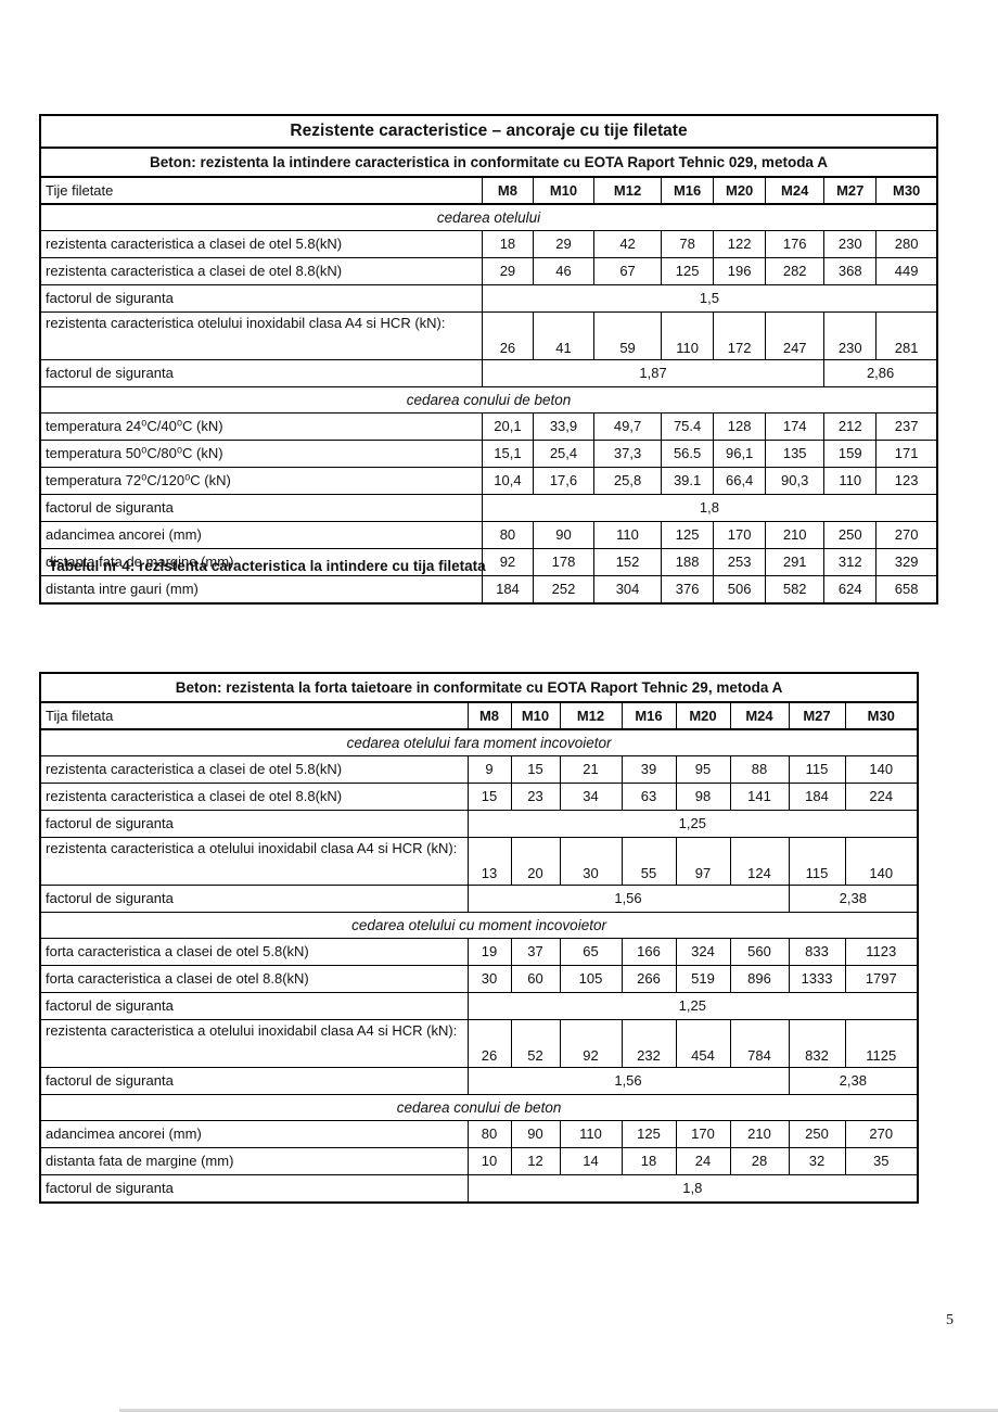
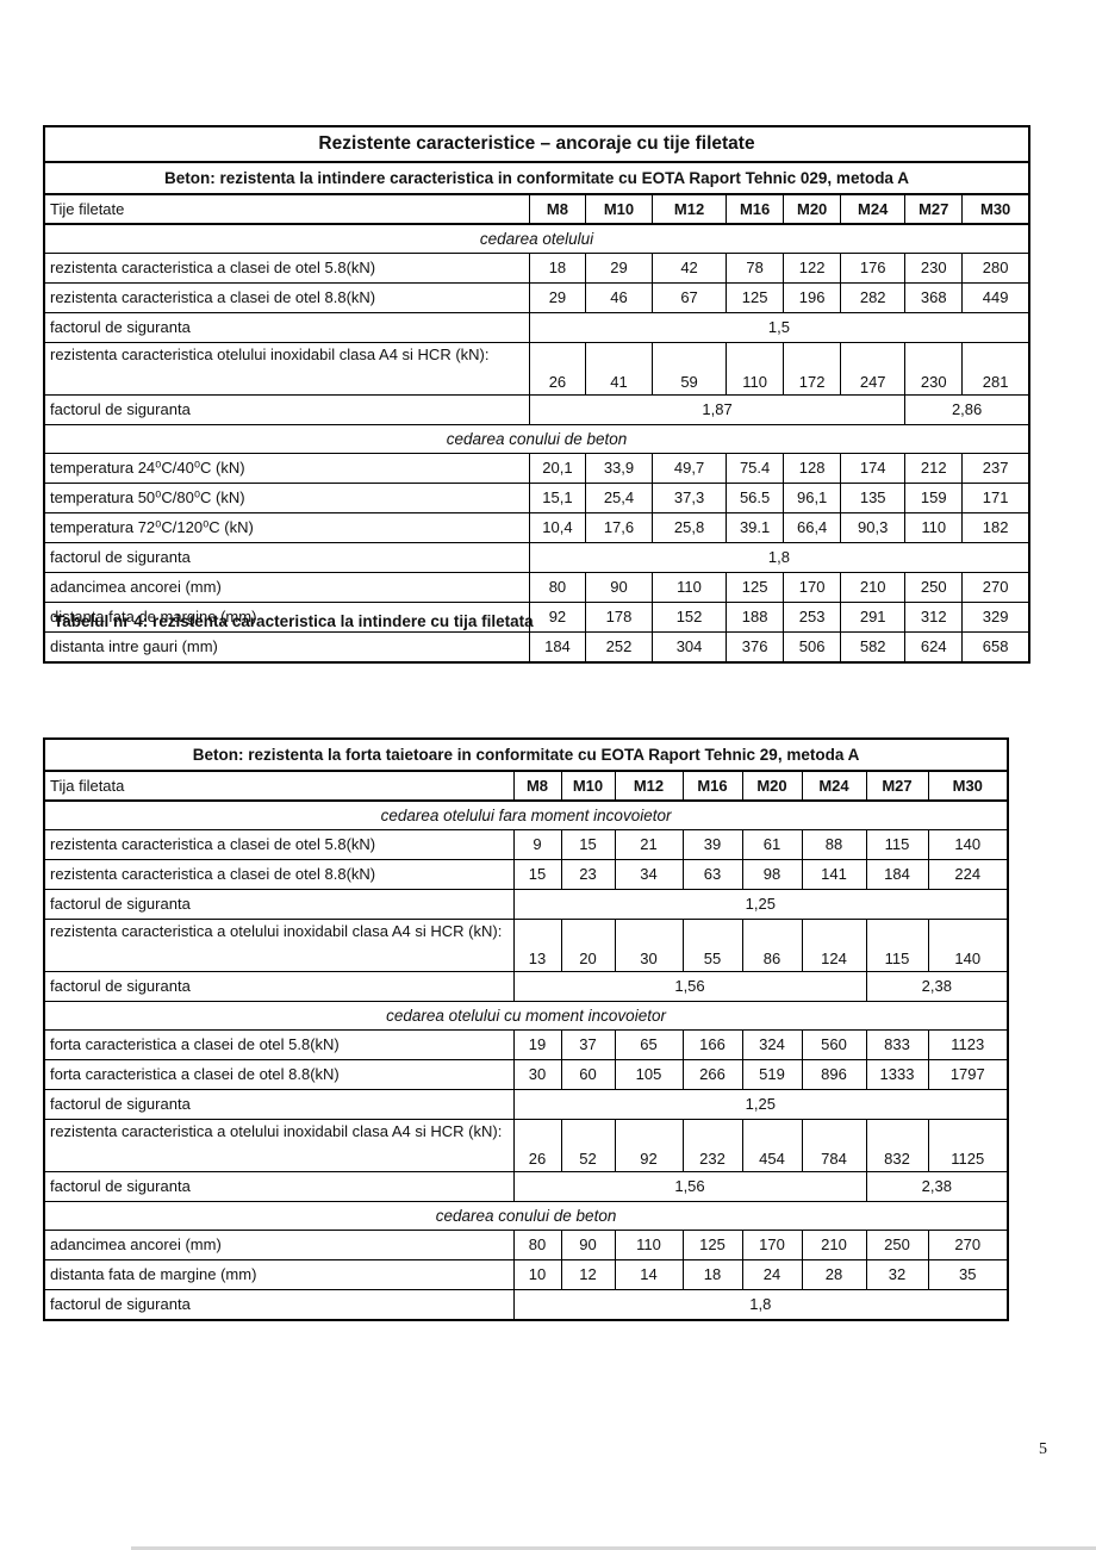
  Rezistente caracteristice – ancoraje cu tije filetate
  Beton: rezistenta la intindere caracteristica in conformitate cu EOTA Raport Tehnic 029, metoda A
  Tije filetate	M8	M10	M12	M16	M20	M24	M27	M30
  cedarea otelului
  rezistenta caracteristica a clasei de otel 5.8(kN)	18	29	42	78	122	176	230	280
  rezistenta caracteristica a clasei de otel 8.8(kN)	29	46	67	125	196	282	368	449
  factorul de siguranta	1,5
  rezistenta caracteristica otelului inoxidabil clasa A4 si HCR (kN):	26	41	59	110	172	247	230	281
  factorul de siguranta	1,87	2,86
  cedarea conului de beton
  temperatura 24⁰C/40⁰C (kN)	20,1	33,9	49,7	75.4	128	174	212	237
  temperatura 50⁰C/80⁰C (kN)	15,1	25,4	37,3	56.5	96,1	135	159	171
- temperatura 72⁰C/120⁰C (kN)	10,4	17,6	25,8	39.1	66,4	90,3	110	123
+ temperatura 72⁰C/120⁰C (kN)	10,4	17,6	25,8	39.1	66,4	90,3	110	182
  factorul de siguranta	1,8
  adancimea ancorei (mm)	80	90	110	125	170	210	250	270
  distanta fata de margine (mm)	92	178	152	188	253	291	312	329
  distanta intre gauri (mm)	184	252	304	376	506	582	624	658
  Tabelul nr 4: rezistenta caracteristica la intindere cu tija filetata
  Beton: rezistenta la forta taietoare in conformitate cu EOTA Raport Tehnic 29, metoda A
  Tija filetata	M8	M10	M12	M16	M20	M24	M27	M30
  cedarea otelului fara moment incovoietor
- rezistenta caracteristica a clasei de otel 5.8(kN)	9	15	21	39	95	88	115	140
+ rezistenta caracteristica a clasei de otel 5.8(kN)	9	15	21	39	61	88	115	140
  rezistenta caracteristica a clasei de otel 8.8(kN)	15	23	34	63	98	141	184	224
  factorul de siguranta	1,25
- rezistenta caracteristica a otelului inoxidabil clasa A4 si HCR (kN):	13	20	30	55	97	124	115	140
+ rezistenta caracteristica a otelului inoxidabil clasa A4 si HCR (kN):	13	20	30	55	86	124	115	140
  factorul de siguranta	1,56	2,38
  cedarea otelului cu moment incovoietor
  forta caracteristica a clasei de otel 5.8(kN)	19	37	65	166	324	560	833	1123
  forta caracteristica a clasei de otel 8.8(kN)	30	60	105	266	519	896	1333	1797
  factorul de siguranta	1,25
  rezistenta caracteristica a otelului inoxidabil clasa A4 si HCR (kN):	26	52	92	232	454	784	832	1125
  factorul de siguranta	1,56	2,38
  cedarea conului de beton
  adancimea ancorei (mm)	80	90	110	125	170	210	250	270
  distanta fata de margine (mm)	10	12	14	18	24	28	32	35
  factorul de siguranta	1,8
  5
